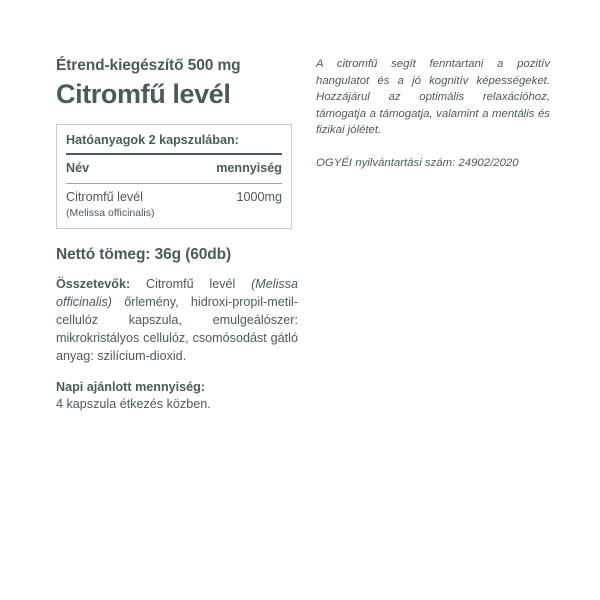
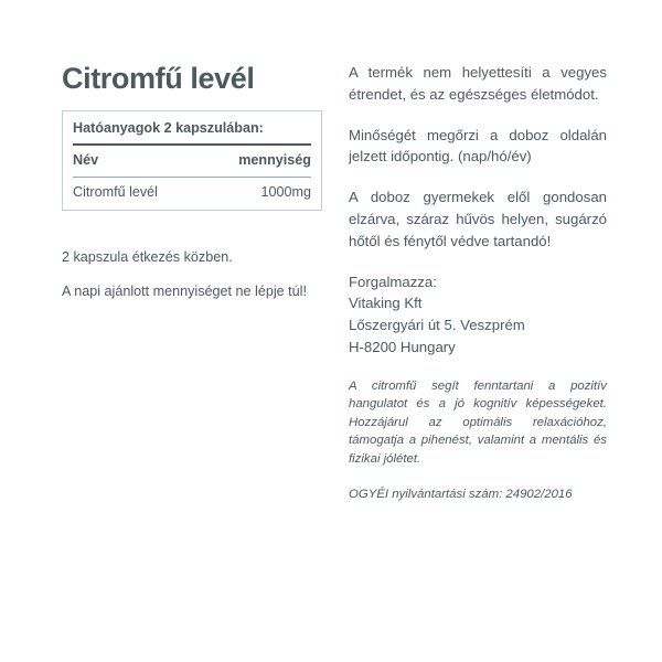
- Étrend-kiegészítő 500 mg
  Citromfű levél
  Hatóanyagok 2 kapszulában:
  Név
  mennyiség
  Citromfű levél
  1000mg
- (Melissa officinalis)
- Nettó tömeg: 36g (60db)
- Összetevők: Citromfű levél (Melissa officinalis) őrlemény, hidroxi-propil-metil-cellulóz kapszula, emulgeálószer: mikrokristályos cellulóz, csomósodást gátló anyag: szilícium-dioxid.
- Napi ajánlott mennyiség:
- 4 kapszula étkezés közben.
+ 2 kapszula étkezés közben.
+ A napi ajánlott mennyiséget ne lépje túl!
+ A termék nem helyettesíti a vegyes étrendet, és az egészséges életmódot.
+ Minőségét megőrzi a doboz oldalán jelzett időpontig. (nap/hó/év)
+ A doboz gyermekek elől gondosan elzárva, száraz hűvös helyen, sugárzó hőtől és fénytől védve tartandó!
+ Forgalmazza:
+ Vitaking Kft
+ Lőszergyári út 5. Veszprém
+ H-8200 Hungary
- A citromfű segít fenntartani a pozitív hangulatot és a jó kognitív képességeket. Hozzájárul az optimális relaxációhoz, támogatja a támogatja, valamint a mentális és fizikai jólétet.
+ A citromfű segít fenntartani a pozitív hangulatot és a jó kognitív képességeket. Hozzájárul az optimális relaxációhoz, támogatja a pihenést, valamint a mentális és fizikai jólétet.
- OGYÉI nyilvántartási szám: 24902/2020
+ OGYÉI nyilvántartási szám: 24902/2016
